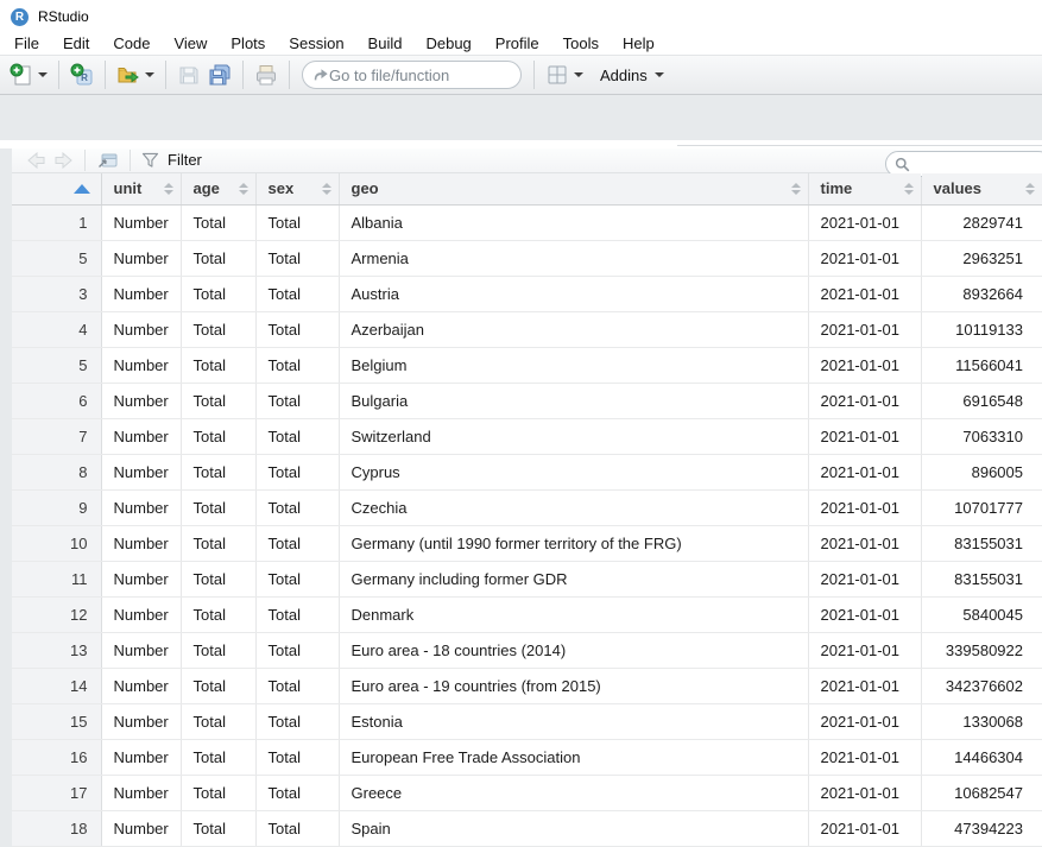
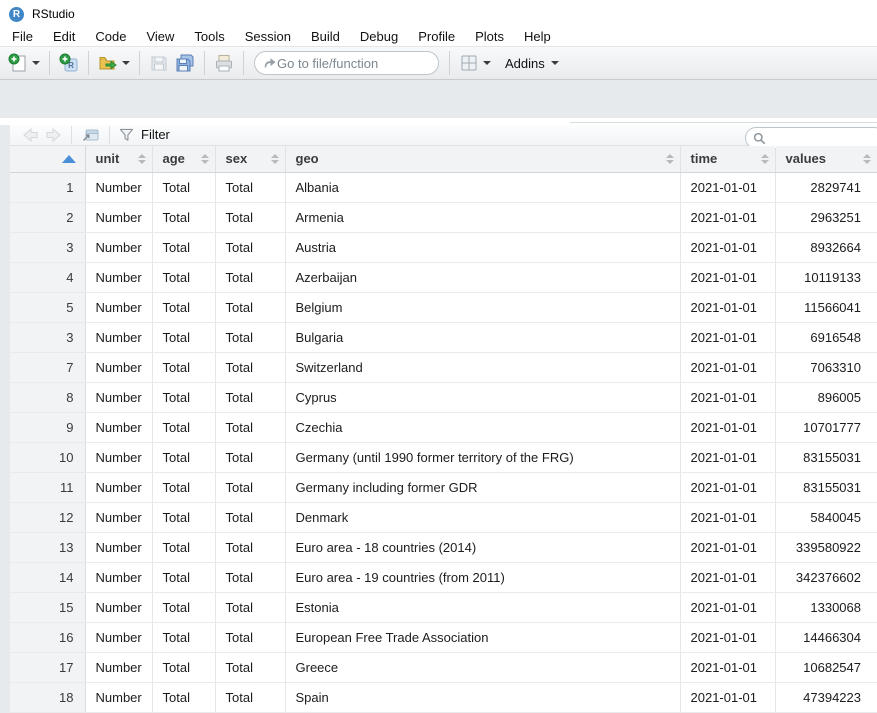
  R
  RStudio
  File
  Edit
  Code
  View
- Plots
+ Tools
  Session
  Build
  Debug
  Profile
- Tools
+ Plots
  Help
  R
  Go to file/function
  Addins
  Filter
  	unit	age	sex	geo	time	values
  1	Number	Total	Total	Albania	2021-01-01	2829741
- 5	Number	Total	Total	Armenia	2021-01-01	2963251
+ 2	Number	Total	Total	Armenia	2021-01-01	2963251
  3	Number	Total	Total	Austria	2021-01-01	8932664
  4	Number	Total	Total	Azerbaijan	2021-01-01	10119133
  5	Number	Total	Total	Belgium	2021-01-01	11566041
- 6	Number	Total	Total	Bulgaria	2021-01-01	6916548
+ 3	Number	Total	Total	Bulgaria	2021-01-01	6916548
  7	Number	Total	Total	Switzerland	2021-01-01	7063310
  8	Number	Total	Total	Cyprus	2021-01-01	896005
  9	Number	Total	Total	Czechia	2021-01-01	10701777
  10	Number	Total	Total	Germany (until 1990 former territory of the FRG)	2021-01-01	83155031
  11	Number	Total	Total	Germany including former GDR	2021-01-01	83155031
  12	Number	Total	Total	Denmark	2021-01-01	5840045
  13	Number	Total	Total	Euro area - 18 countries (2014)	2021-01-01	339580922
- 14	Number	Total	Total	Euro area - 19 countries (from 2015)	2021-01-01	342376602
+ 14	Number	Total	Total	Euro area - 19 countries (from 2011)	2021-01-01	342376602
  15	Number	Total	Total	Estonia	2021-01-01	1330068
  16	Number	Total	Total	European Free Trade Association	2021-01-01	14466304
  17	Number	Total	Total	Greece	2021-01-01	10682547
  18	Number	Total	Total	Spain	2021-01-01	47394223
